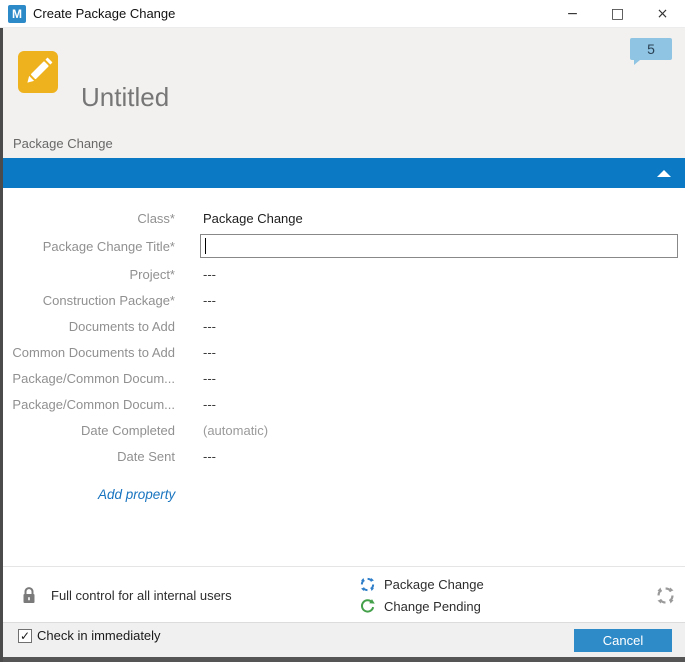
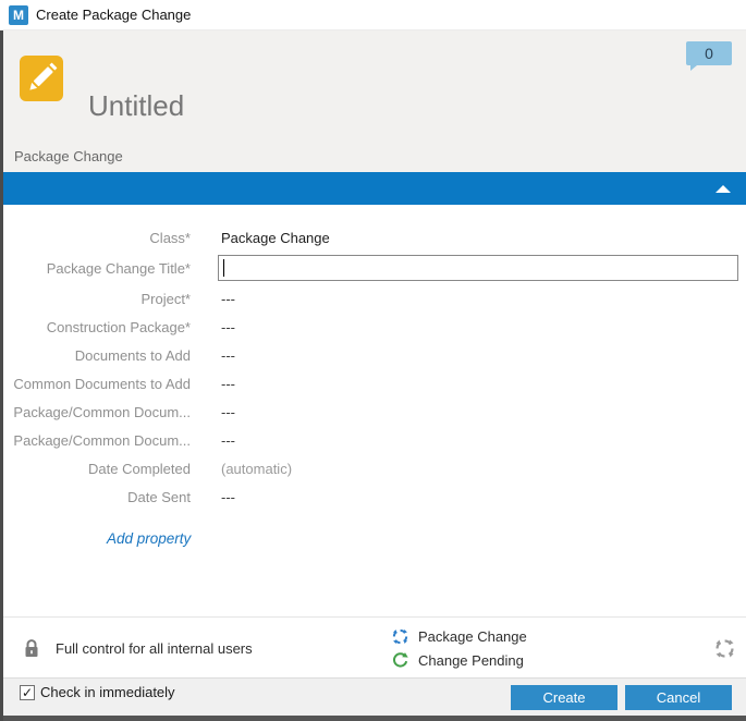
  M
  Create Package Change
- −
- □
- ×
  Untitled
- 5
+ 0
  Package Change
  Class*
  Package Change
  Package Change Title*
  Project*
  ---
  Construction Package*
  ---
  Documents to Add
  ---
  Common Documents to Add
  ---
  Package/Common Docum...
  ---
  Package/Common Docum...
  ---
  Date Completed
  (automatic)
  Date Sent
  ---
  Add property
  Full control for all internal users
  Package Change
  Change Pending
  ✓
  Check in immediately
+ Create
  Cancel
